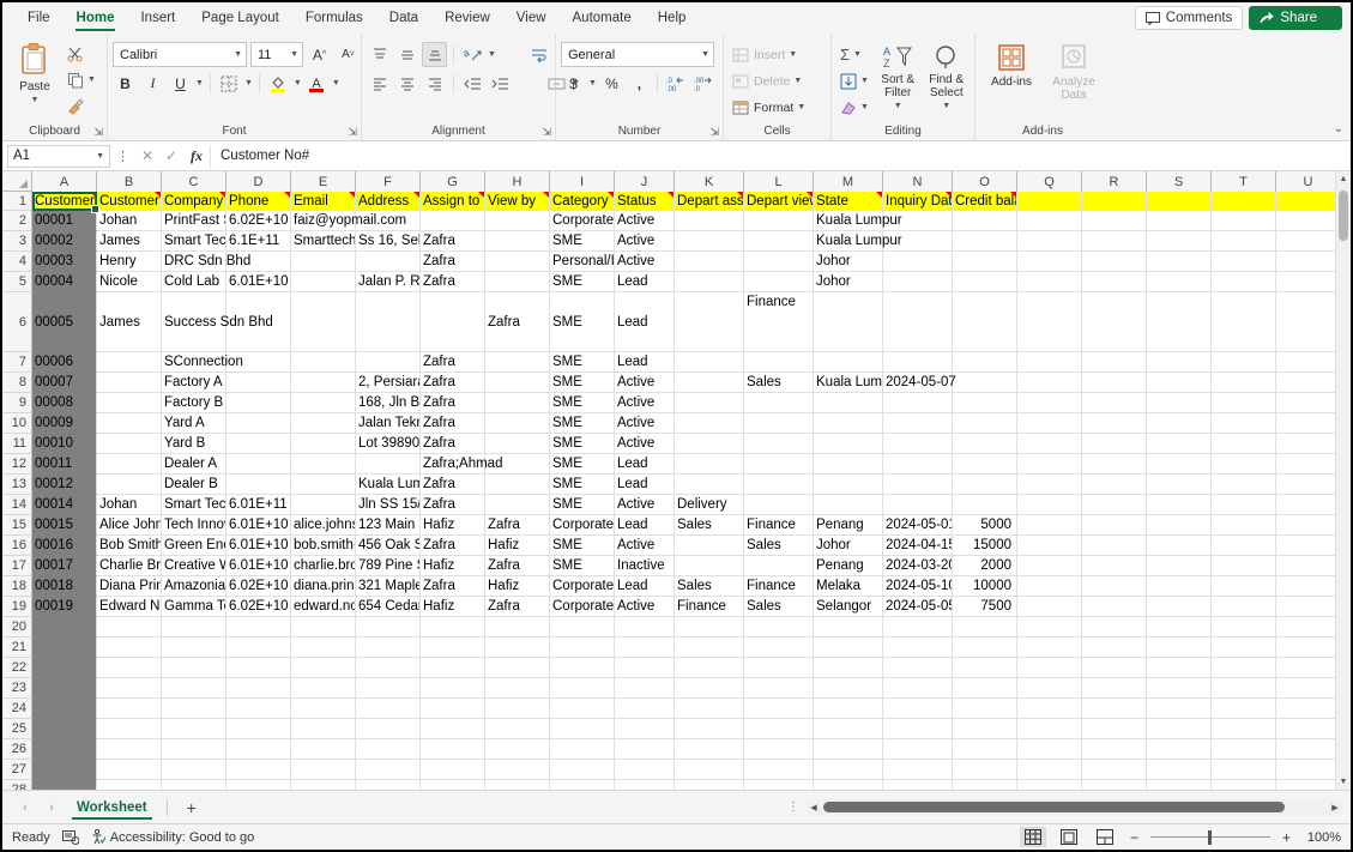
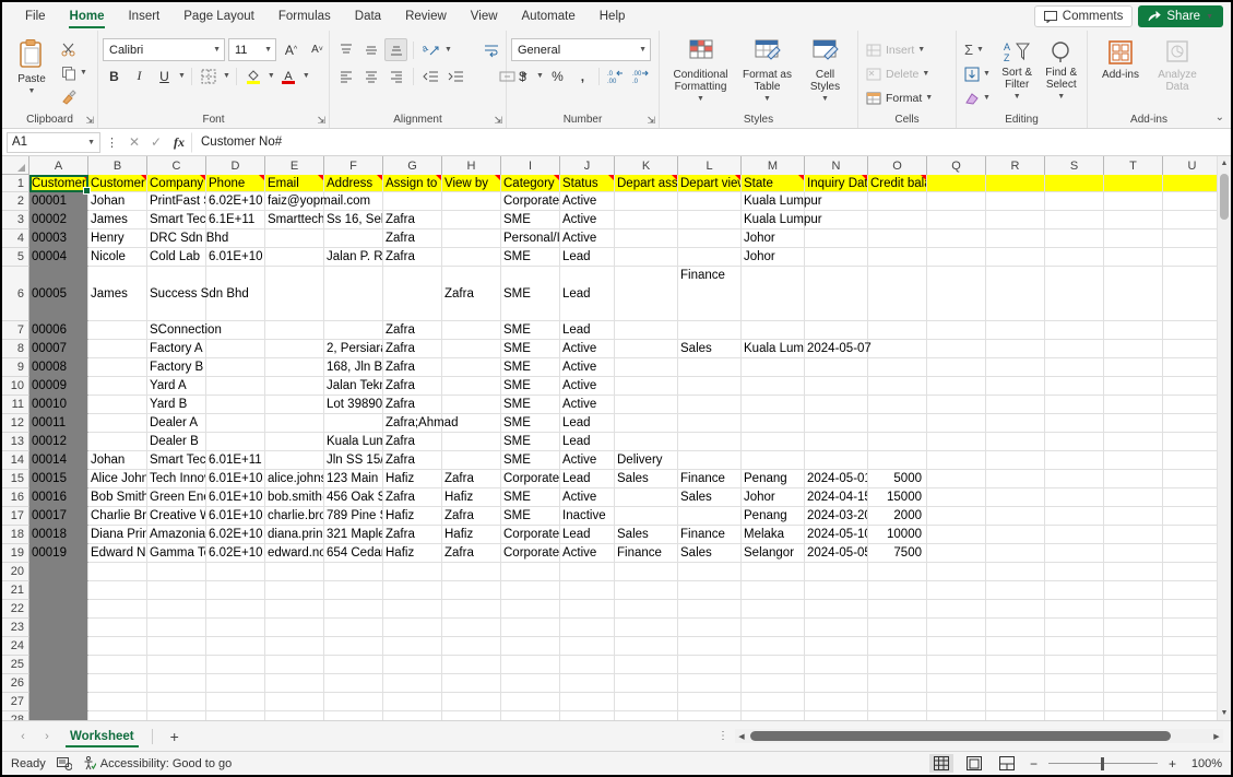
  File
  Home
  Insert
  Page Layout
  Formulas
  Data
  Review
  View
  Automate
  Help
  Comments
  Share
  Paste
  Clipboard
  ⇲
  Calibri
  11
  A
  A
  B
  I
  U
  A
  Font
  ⇲
  Alignment
  ⇲
  General
  $
  %
  ,
  Number
  ⇲
+ Conditional Formatting
+ Format as Table
+ Cell Styles
+ Styles
  Insert
  Delete
  Format
  Cells
  Σ
  A
  Z
  Sort & Filter
  Find & Select
  Editing
  Add-ins
  Analyze Data
  Add-ins
  ⌄
  A1
  ⋮
  ✕
  ✓
  fx
  Customer No#
  A
  B
  C
  D
  E
  F
  G
  H
  I
  J
  K
  L
  M
  N
  O
  Q
  R
  S
  T
  U
  1
  2
  3
  4
  5
  6
  7
  8
  9
  10
  11
  12
  13
  14
  15
  16
  17
  18
  19
  20
  21
  22
  23
  24
  25
  26
  27
  Phone
  Email
  Address
  Assign to
  View by
  Category
  Status
  Depart ass
  Depart vie
  State
  Inquiry Dat
  00001
  Johan
  6.02E+10
  faiz@yopmail.com
  Corporate
  Active
  Kuala Lumpur
  00002
  James
  Smart Tec
  6.1E+11
  Zafra
  SME
  Active
  Kuala Lumpur
  00003
  Henry
  DRC Sdn Bhd
  Zafra
  Active
  Johor
  00004
  Nicole
  Cold Lab
  6.01E+10
  Zafra
  SME
  Lead
  Johor
  00005
  James
  Success Sdn Bhd
  Zafra
  SME
  Lead
  Finance
  00006
  SConnection
  Zafra
  SME
  Lead
  00007
  Factory A
  2, Persiar
  Zafra
  SME
  Active
  Sales
  Kuala Lum
  2024-05-07
  00008
  Factory B
  Zafra
  SME
  Active
  00009
  Yard A
  Zafra
  SME
  Active
  00010
  Yard B
  Lot 39890
  Zafra
  SME
  Active
  00011
  Dealer A
  Zafra;Ahmad
  SME
  Lead
  00012
  Dealer B
  Kuala Lum
  Zafra
  SME
  Lead
  00014
  Johan
  Smart Tec
  6.01E+11
  Jln SS 15/
  Zafra
  SME
  Active
  Delivery
  00015
  Alice John
  6.01E+10
  123 Main
  Hafiz
  Zafra
  Corporate
  Lead
  Sales
  Finance
  Penang
  2024-05-0
  5000
  00016
  Bob Smith
  6.01E+10
  456 Oak S
  Zafra
  Hafiz
  SME
  Active
  Sales
  Johor
  2024-04-1
  15000
  00017
  Charlie Br
  6.01E+10
  789 Pine
  Hafiz
  Zafra
  SME
  Inactive
  Penang
  2024-03-2
  2000
  00018
  Diana Prin
  Amazonia
  6.02E+10
  321 Maple
  Zafra
  Hafiz
  Corporate
  Lead
  Sales
  Finance
  Melaka
  2024-05-1
  10000
  00019
  6.02E+10
  654 Ceda
  Hafiz
  Zafra
  Corporate
  Active
  Finance
  Sales
  Selangor
  2024-05-0
  7500
  ‹
  ›
  Worksheet
  +
  ⋮
  Ready
  Accessibility: Good to go
  −
  +
  100%
